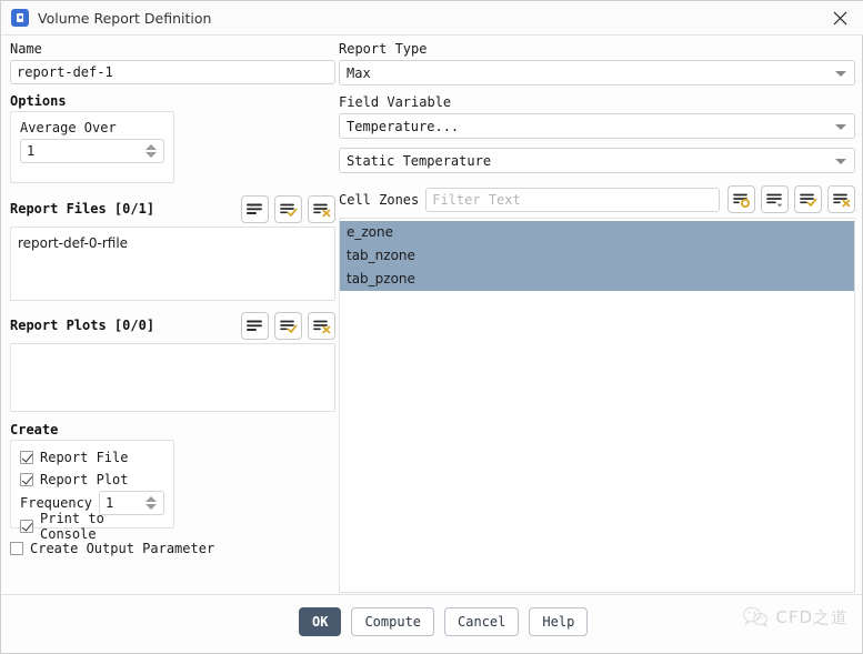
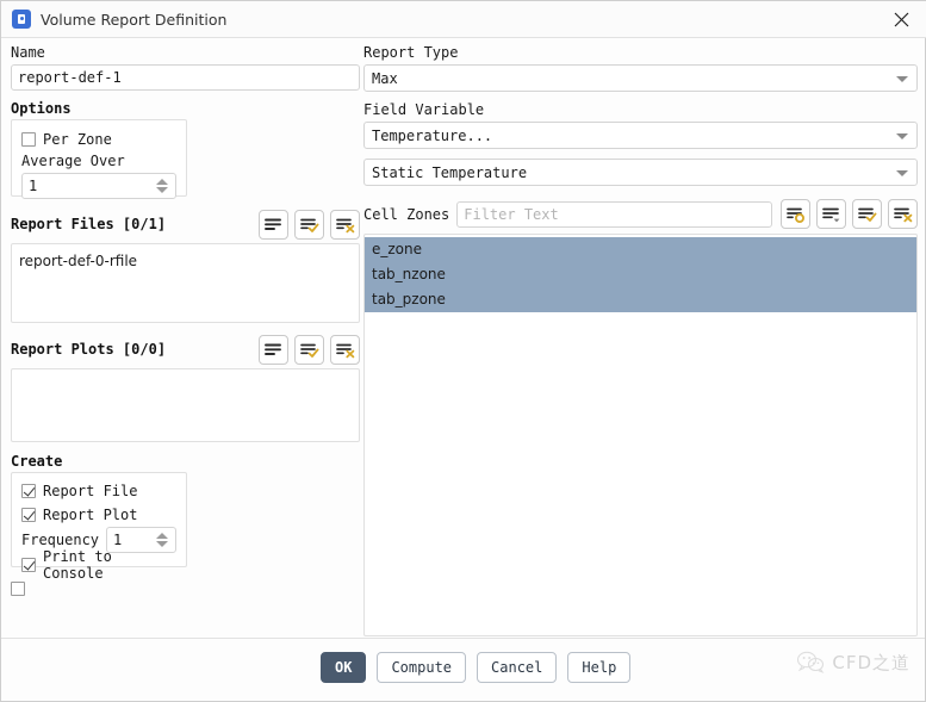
  Volume Report Definition
  Name
  report-def-1
  Options
+ Per Zone
  Average Over
  1
  Report Files [0/1]
  report-def-0-rfile
  Report Plots [0/0]
  Create
  Report File
  Report Plot
  Frequency
  1
  Print to Console
- Create Output Parameter
  Report Type
  Max
  Field Variable
  Temperature...
  Static Temperature
  Cell Zones
  Filter Text
  e_zone
  tab_nzone
  tab_pzone
  OK
  Compute
  Cancel
  Help
  CFD之道
